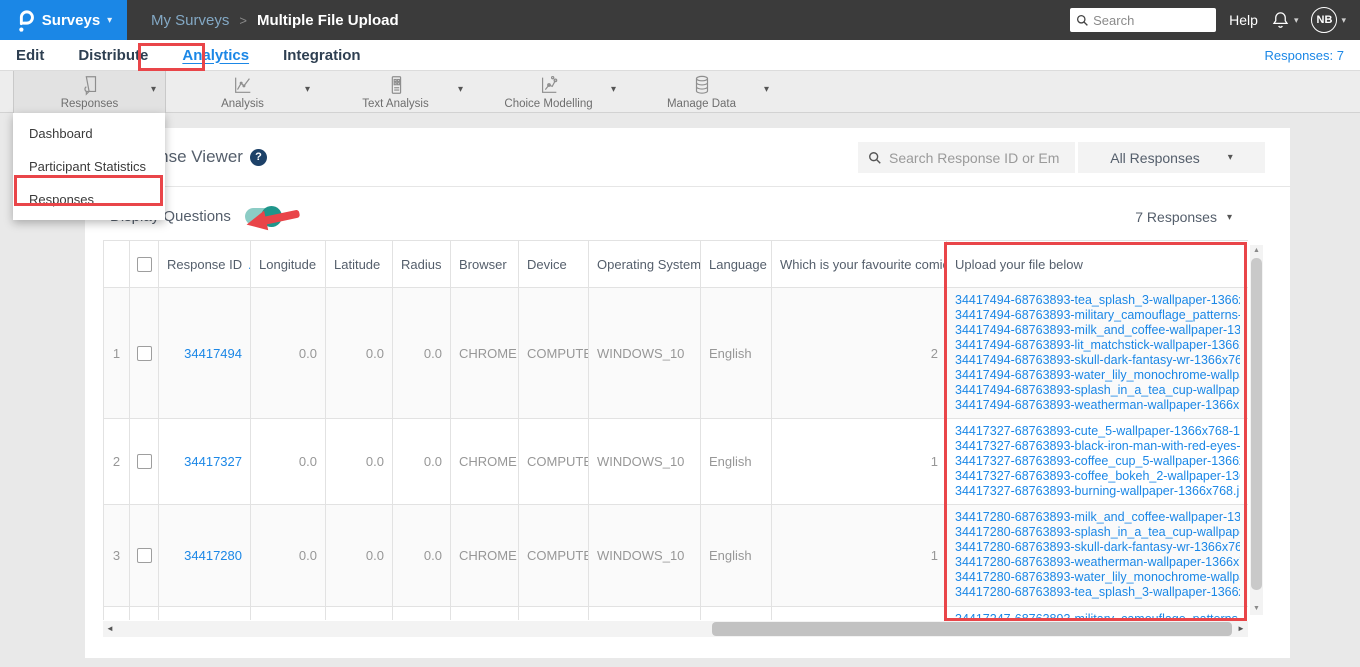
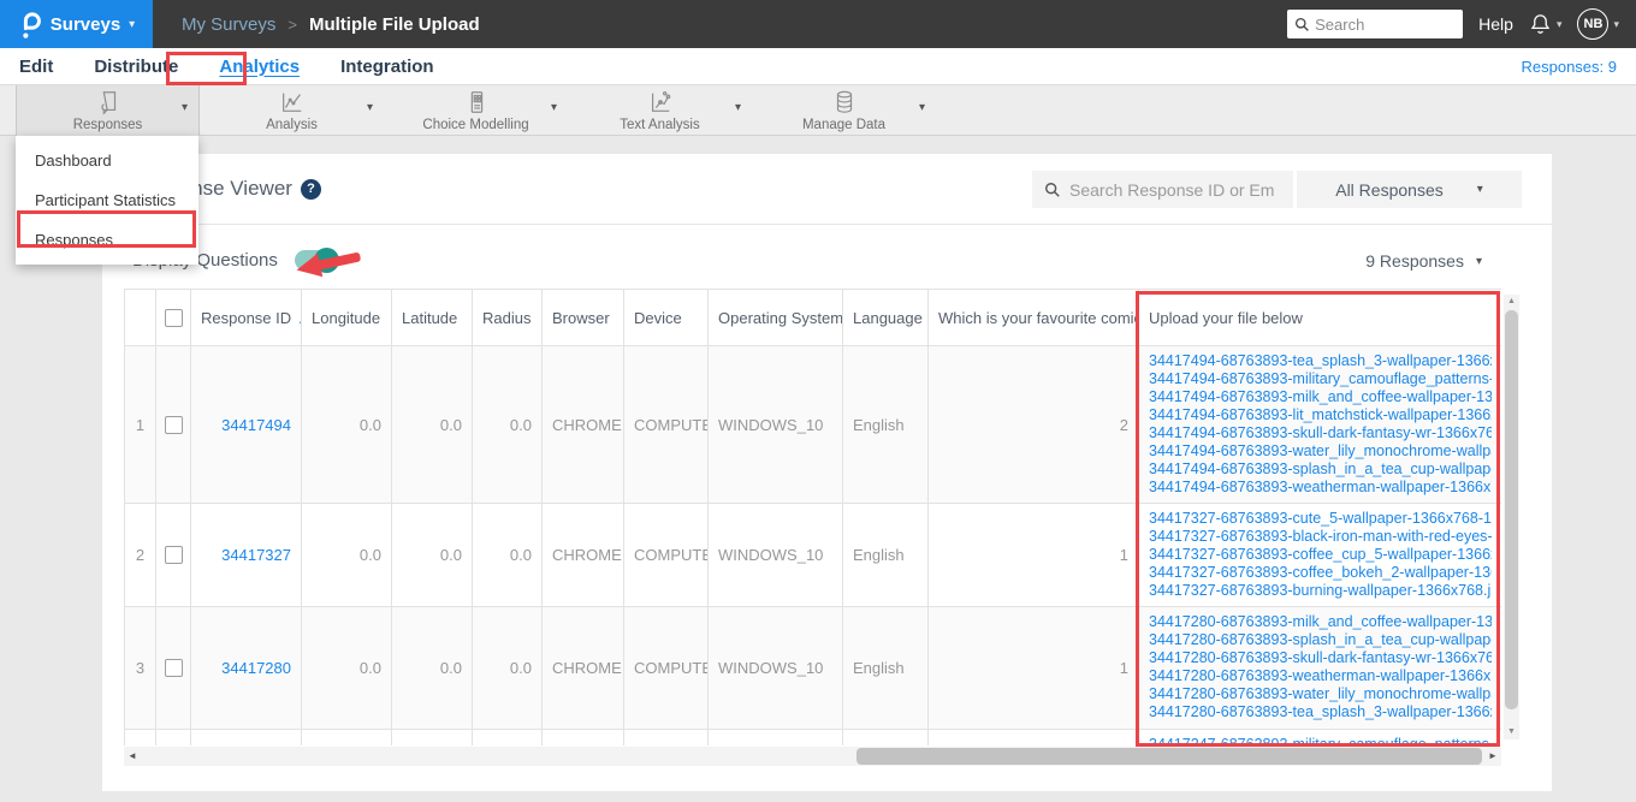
  Surveys
  ▾
  My Surveys
  >
  Multiple File Upload
  Search
  Help
  ▾
  NB
  ▾
  Edit
  Distribute
  Analytics
  Integration
- Responses: 7
+ Responses: 9
  Responses
  ▾
  Analysis
  ▾
- Text Analysis
+ Choice Modelling
  ▾
- Choice Modelling
+ Text Analysis
  ▾
  Manage Data
  ▾
  ?
  Search Response ID or Em
  All Responses
  ▾
- 7 Responses
+ 9 Responses
  ▾
  		Response ID	Longitude	Latitude	Radius	Browser	Device	Operating System	Language	Which is your favourite comic	Upload your file below
  1		34417494	0.0	0.0	0.0	CHROME	COMPUTE	WINDOWS_10	English	2	34417494-68763893-tea_splash_3-wallpaper-136634417494-68763893-military_camouflage_patterns-34417494-68763893-milk_and_coffee-wallpaper-1334417494-68763893-lit_matchstick-wallpaper-136634417494-68763893-skull-dark-fantasy-wr-1366x7634417494-68763893-water_lily_monochrome-wallp34417494-68763893-splash_in_a_tea_cup-wallpap34417494-68763893-weatherman-wallpaper-1366x
  2		34417327	0.0	0.0	0.0	CHROME	COMPUTE	WINDOWS_10	English	1	34417327-68763893-cute_5-wallpaper-1366x768-134417327-68763893-black-iron-man-with-red-eyes-34417327-68763893-coffee_cup_5-wallpaper-136634417327-68763893-coffee_bokeh_2-wallpaper-1334417327-68763893-burning-wallpaper-1366x768.j
  3		34417280	0.0	0.0	0.0	CHROME	COMPUTE	WINDOWS_10	English	1	34417280-68763893-milk_and_coffee-wallpaper-1334417280-68763893-splash_in_a_tea_cup-wallpap34417280-68763893-skull-dark-fantasy-wr-1366x7634417280-68763893-weatherman-wallpaper-1366x34417280-68763893-water_lily_monochrome-wallp34417280-68763893-tea_splash_3-wallpaper-1366
  ◄
  ►
  Dashboard
  Participant Statistics
  Responses
